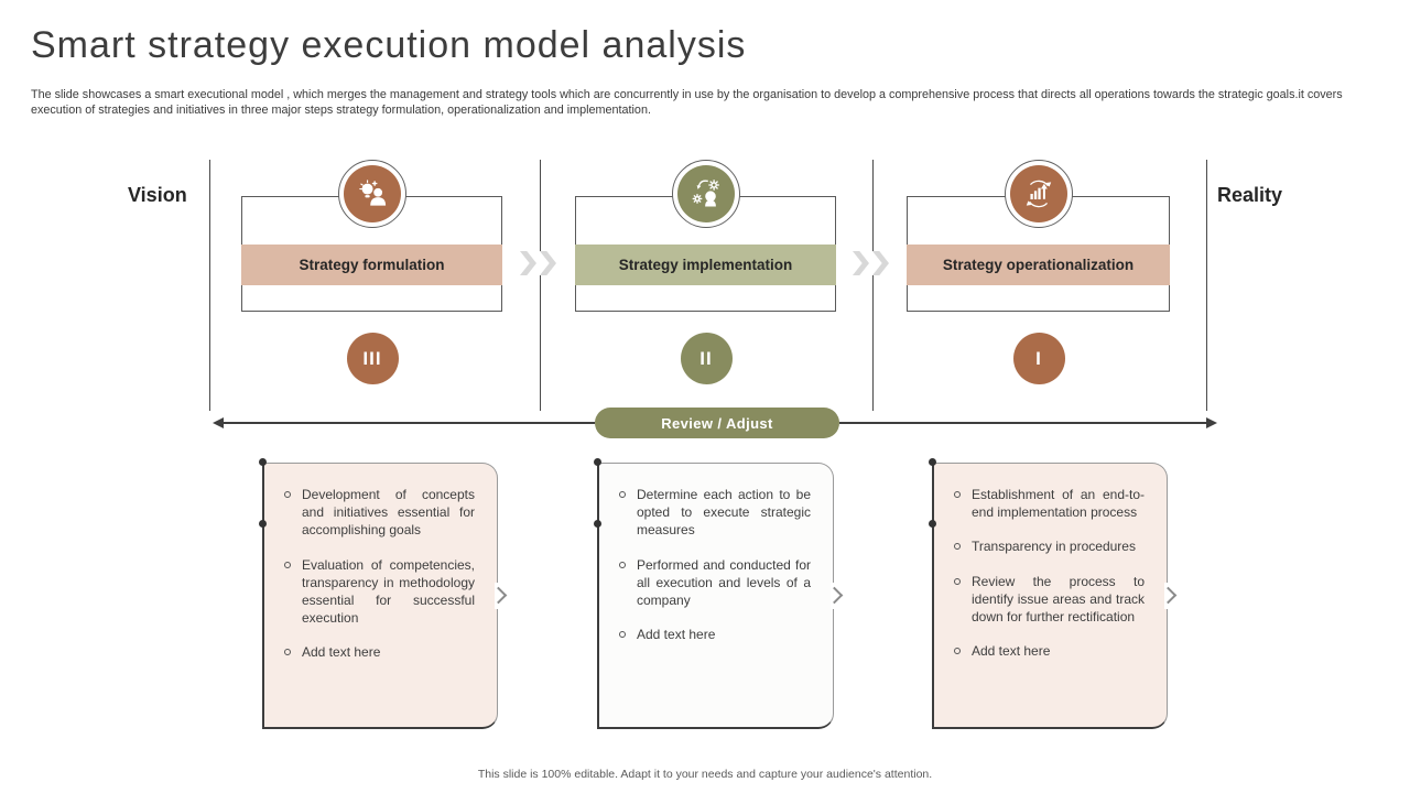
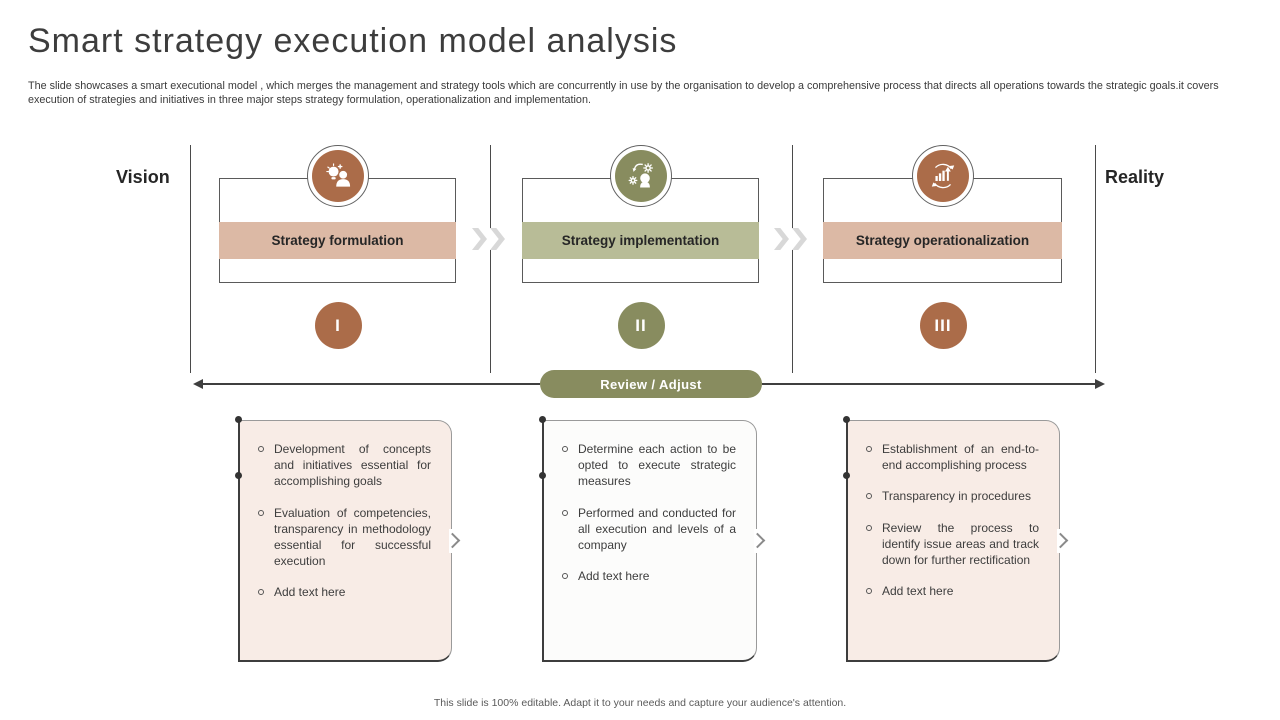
  Smart strategy execution model analysis
  The slide showcases a smart executional model , which merges the management and strategy tools which are concurrently in use by the organisation to develop a comprehensive process that directs all operations towards the strategic goals.it covers
  execution of strategies and initiatives in three major steps strategy formulation, operationalization and implementation.
  Vision
  Reality
  Strategy formulation
- III
+ I
  Strategy implementation
  II
  Strategy operationalization
- I
+ III
  Review / Adjust
  Development of concepts and initiatives essential for accomplishing goals
  Evaluation of competencies, transparency in methodology essential for successful execution
  Add text here
  Determine each action to be opted to execute strategic measures
  Performed and conducted for all execution and levels of a company
  Add text here
- Establishment of an end-to-end implementation process
+ Establishment of an end-to-end accomplishing process
  Transparency in procedures
  Review the process to identify issue areas and track down for further rectification
  Add text here
  This slide is 100% editable. Adapt it to your needs and capture your audience's attention.
